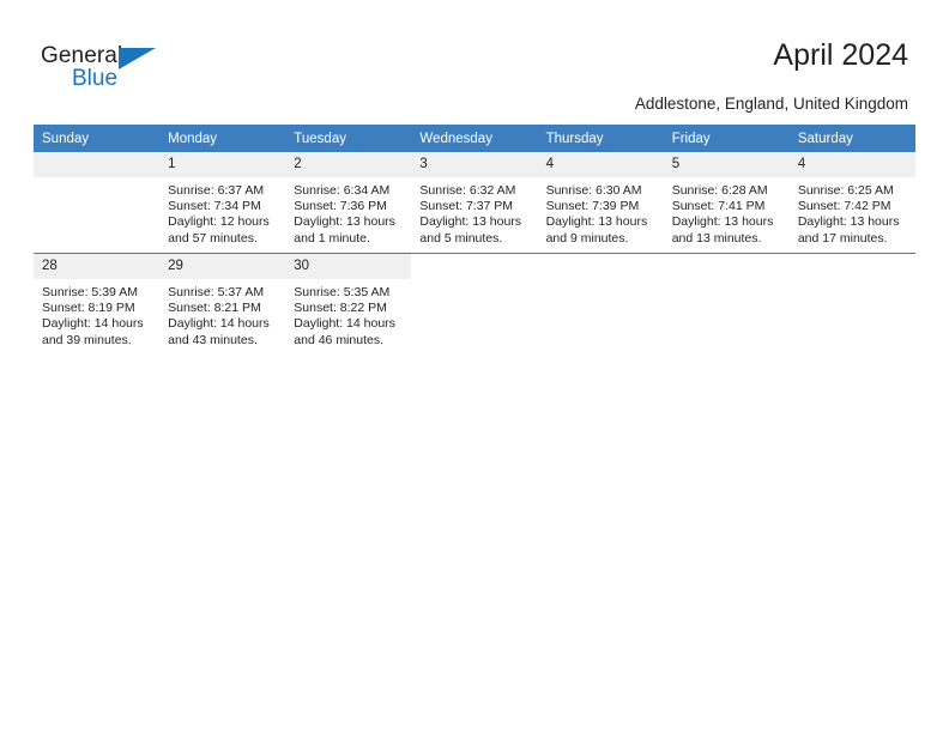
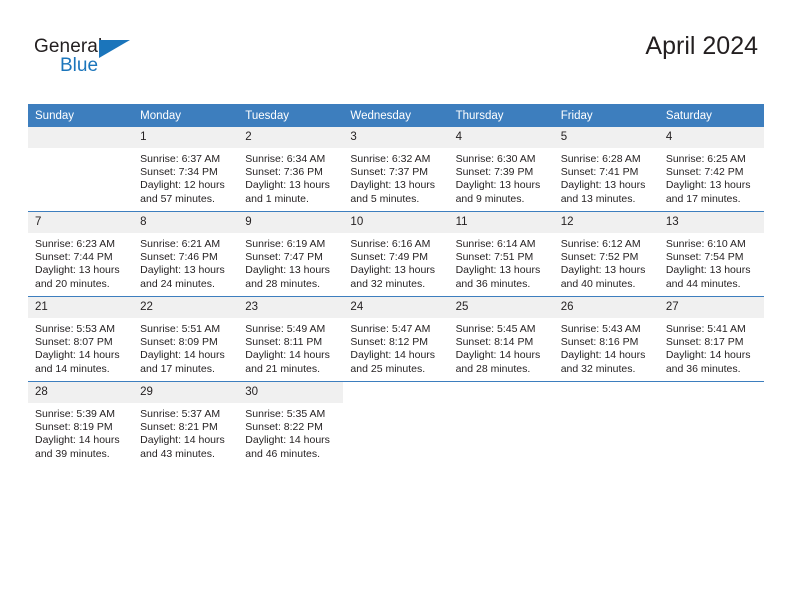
  General
  Blue
  April 2024
- Addlestone, England, United Kingdom
  Sunday	Monday	Tuesday	Wednesday	Thursday	Friday	Saturday
  	1Sunrise: 6:37 AMSunset: 7:34 PMDaylight: 12 hoursand 57 minutes.	2Sunrise: 6:34 AMSunset: 7:36 PMDaylight: 13 hoursand 1 minute.	3Sunrise: 6:32 AMSunset: 7:37 PMDaylight: 13 hoursand 5 minutes.	4Sunrise: 6:30 AMSunset: 7:39 PMDaylight: 13 hoursand 9 minutes.	5Sunrise: 6:28 AMSunset: 7:41 PMDaylight: 13 hoursand 13 minutes.	4Sunrise: 6:25 AMSunset: 7:42 PMDaylight: 13 hoursand 17 minutes.
+ 7Sunrise: 6:23 AMSunset: 7:44 PMDaylight: 13 hoursand 20 minutes.	8Sunrise: 6:21 AMSunset: 7:46 PMDaylight: 13 hoursand 24 minutes.	9Sunrise: 6:19 AMSunset: 7:47 PMDaylight: 13 hoursand 28 minutes.	10Sunrise: 6:16 AMSunset: 7:49 PMDaylight: 13 hoursand 32 minutes.	11Sunrise: 6:14 AMSunset: 7:51 PMDaylight: 13 hoursand 36 minutes.	12Sunrise: 6:12 AMSunset: 7:52 PMDaylight: 13 hoursand 40 minutes.	13Sunrise: 6:10 AMSunset: 7:54 PMDaylight: 13 hoursand 44 minutes.
+ 21Sunrise: 5:53 AMSunset: 8:07 PMDaylight: 14 hoursand 14 minutes.	22Sunrise: 5:51 AMSunset: 8:09 PMDaylight: 14 hoursand 17 minutes.	23Sunrise: 5:49 AMSunset: 8:11 PMDaylight: 14 hoursand 21 minutes.	24Sunrise: 5:47 AMSunset: 8:12 PMDaylight: 14 hoursand 25 minutes.	25Sunrise: 5:45 AMSunset: 8:14 PMDaylight: 14 hoursand 28 minutes.	26Sunrise: 5:43 AMSunset: 8:16 PMDaylight: 14 hoursand 32 minutes.	27Sunrise: 5:41 AMSunset: 8:17 PMDaylight: 14 hoursand 36 minutes.
  28Sunrise: 5:39 AMSunset: 8:19 PMDaylight: 14 hoursand 39 minutes.	29Sunrise: 5:37 AMSunset: 8:21 PMDaylight: 14 hoursand 43 minutes.	30Sunrise: 5:35 AMSunset: 8:22 PMDaylight: 14 hoursand 46 minutes.
